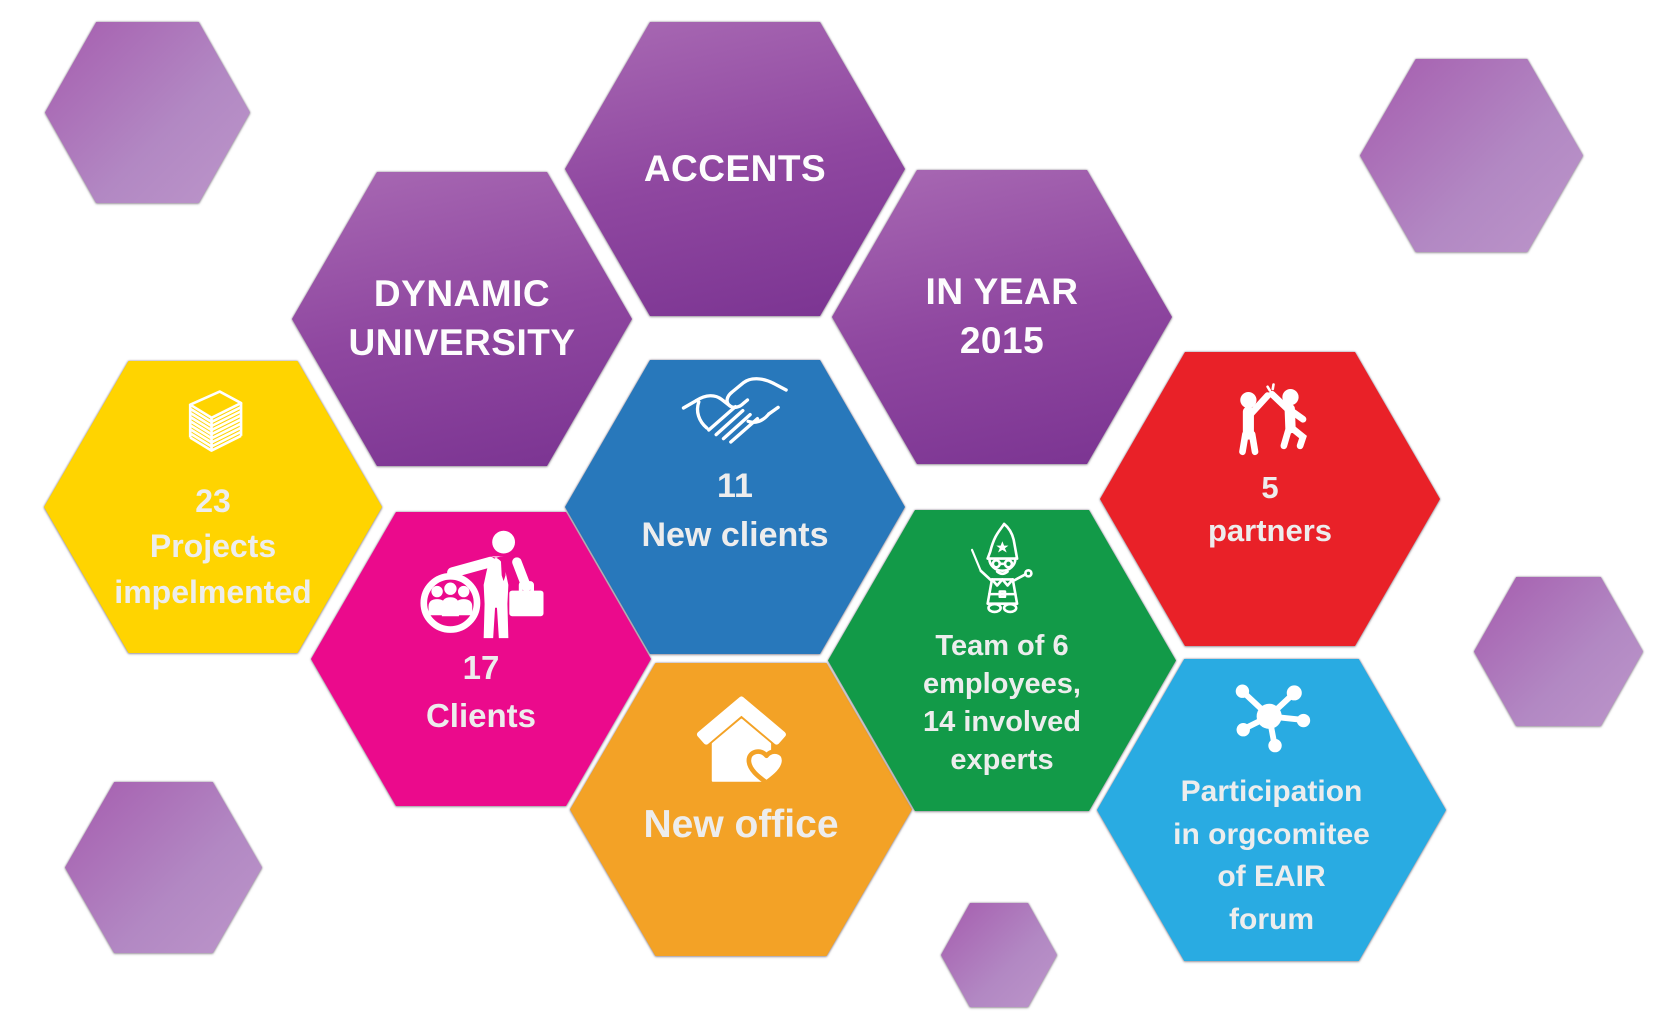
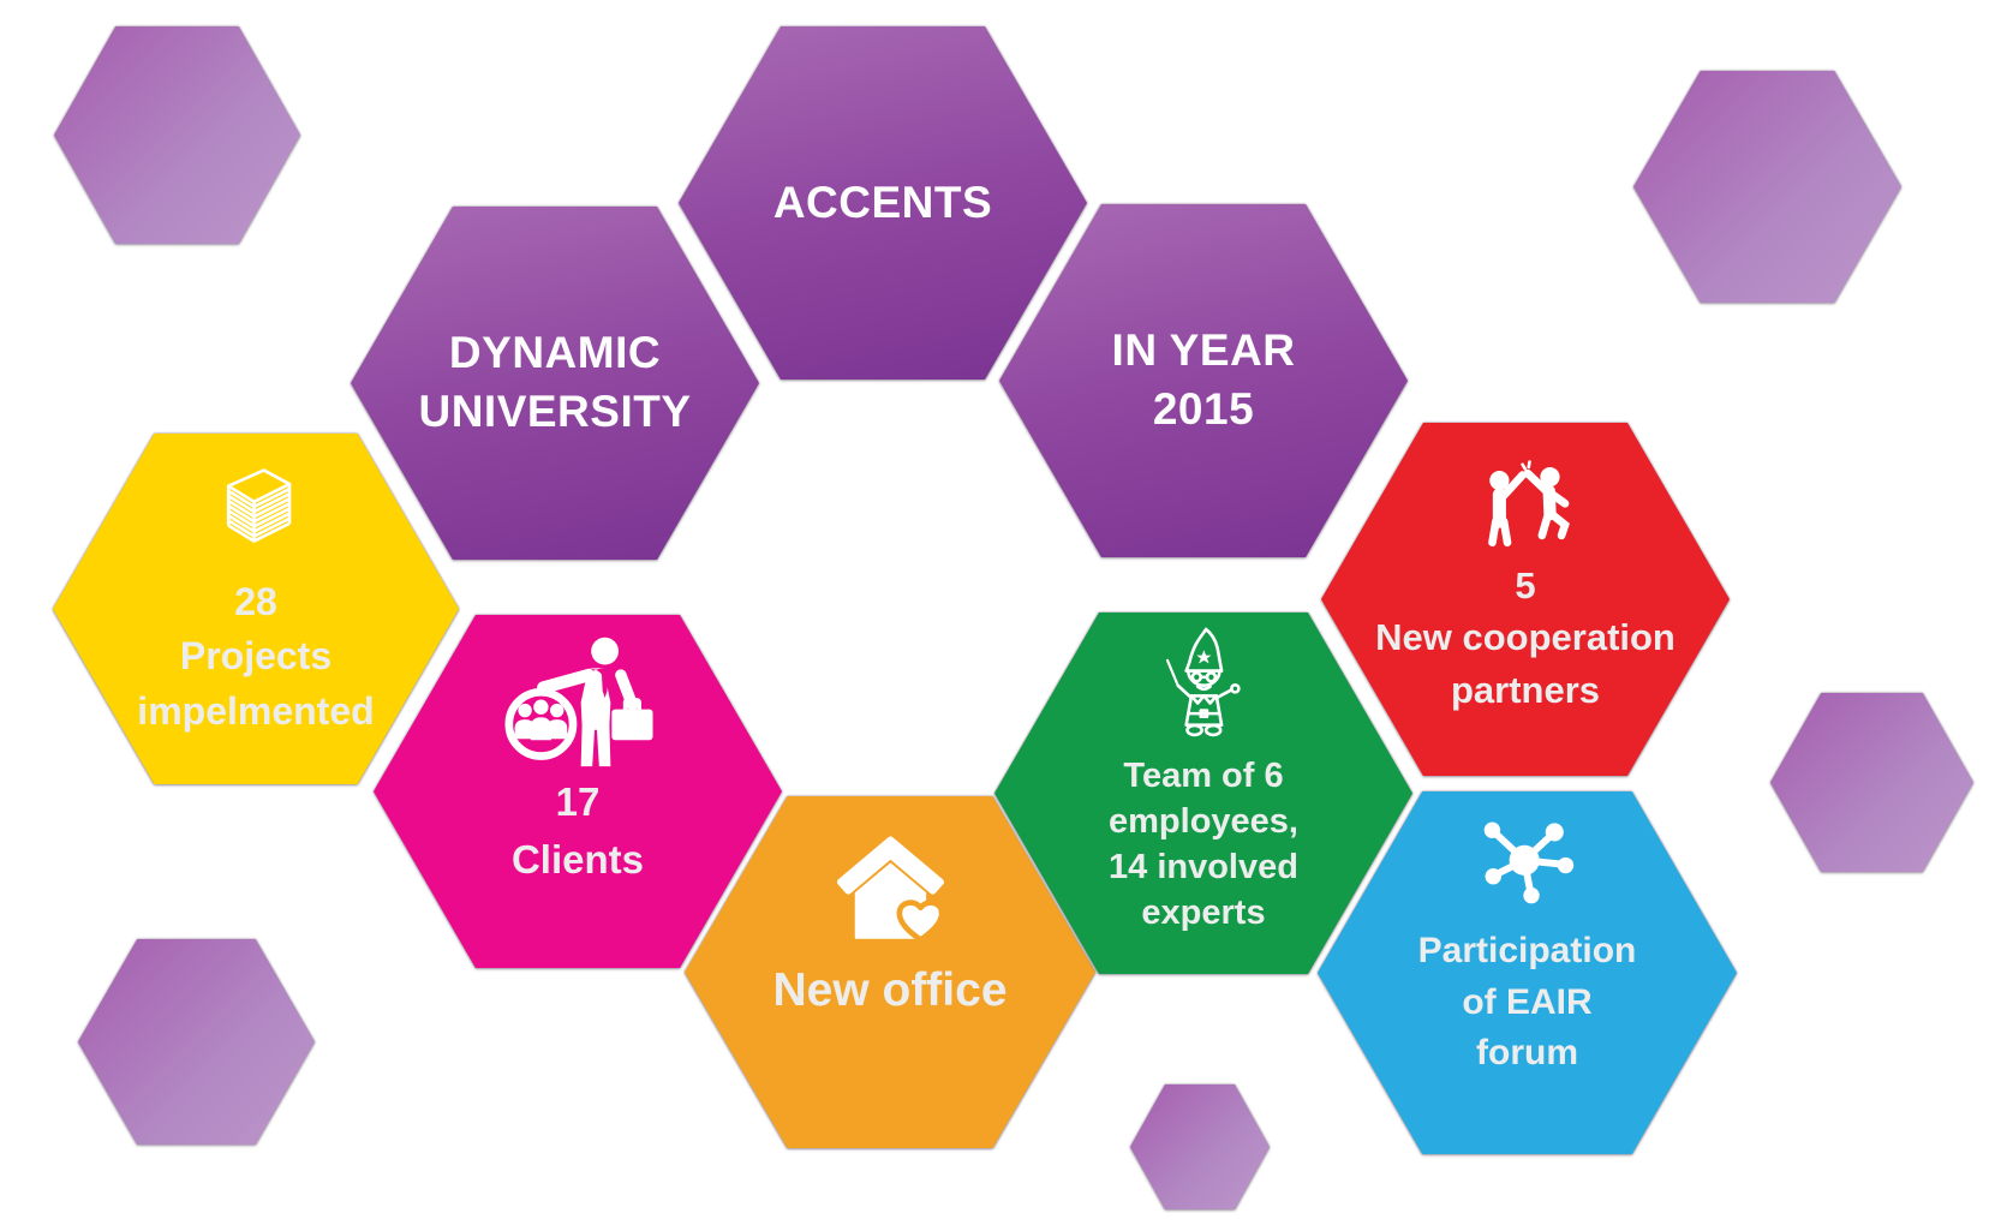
  ACCENTS
  DYNAMIC
  UNIVERSITY
  IN YEAR
  2015
- 23
+ 28
  Projects
  impelmented
- 11
- New clients
  17
  Clients
  New office
  Team of 6
  employees,
  14 involved
  experts
  5
+ New cooperation
  partners
  Participation
- in orgcomitee
  of EAIR
  forum
